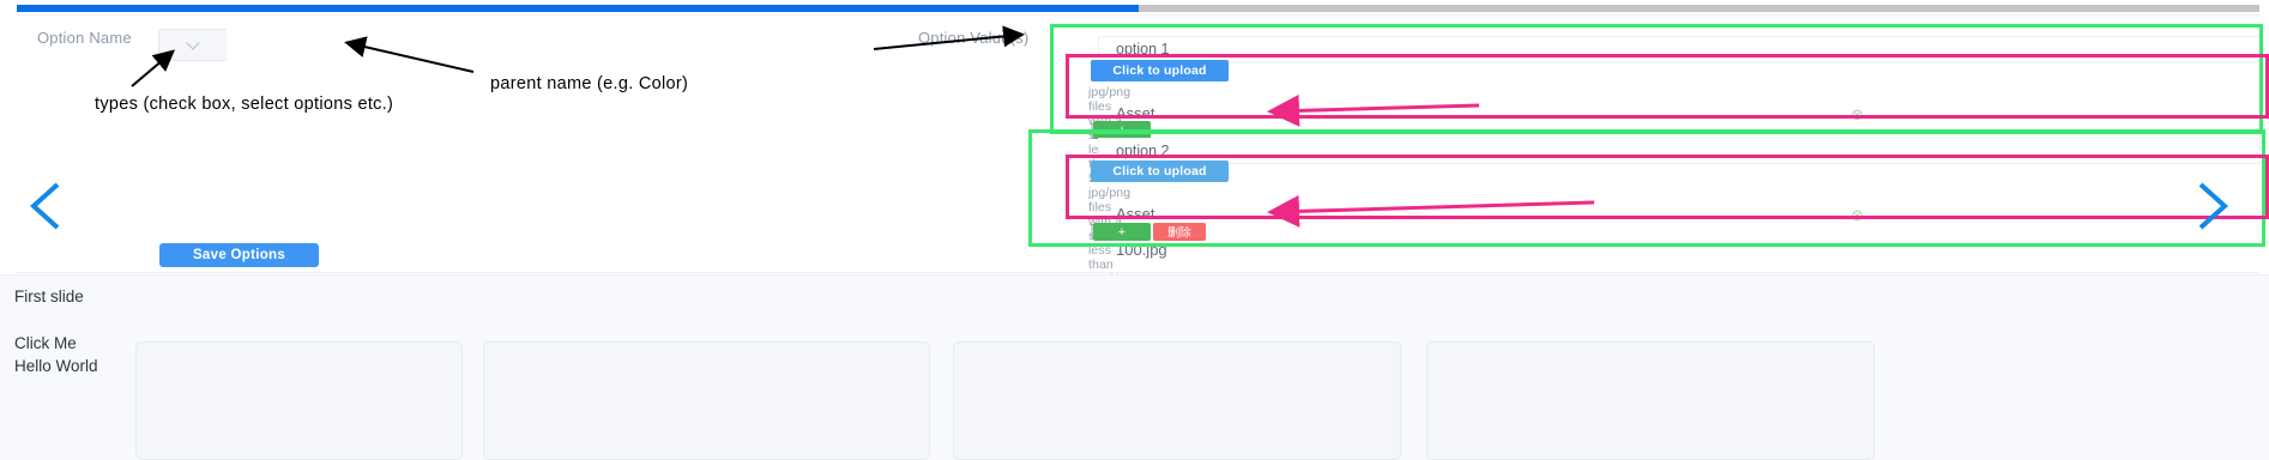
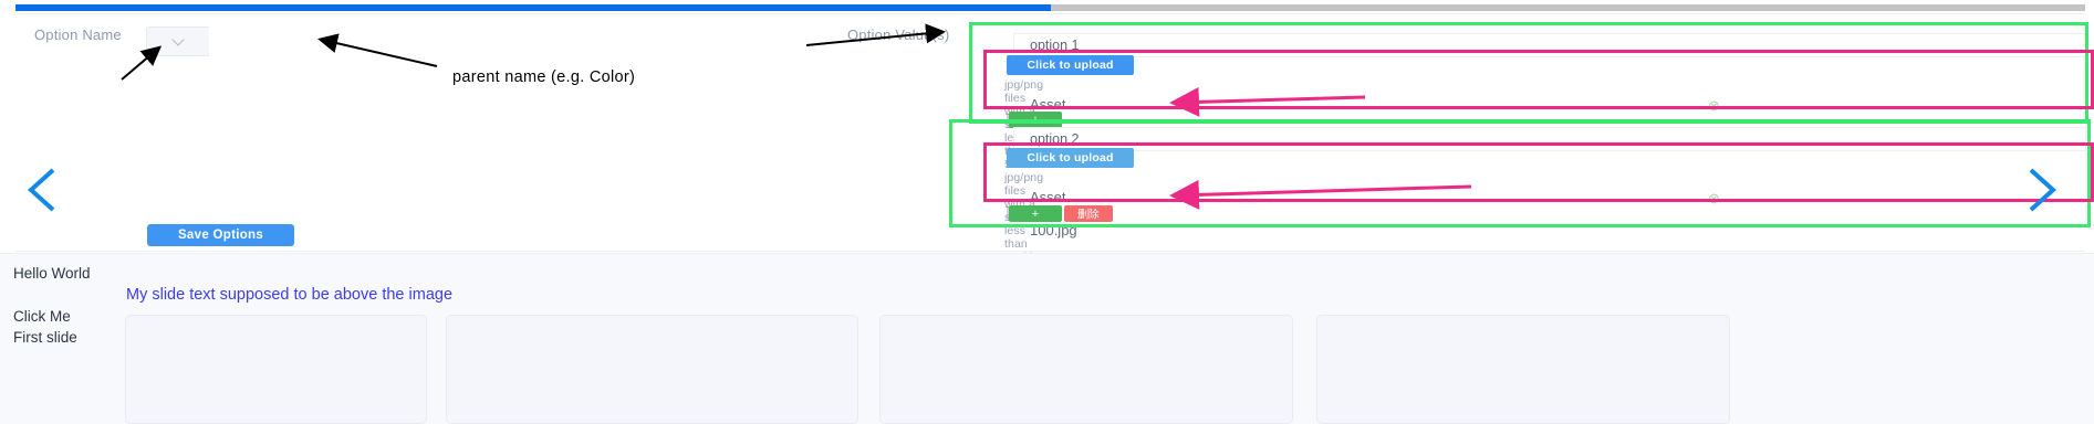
  Option Name
  Option Ve(s)
  option 1
  Click to upload
  ⊗
  +
  option 2
  Click to upload
  jpg/png files with a less than
  Asset100.jpg
  ⊗
  +
  删除
- types (check box, select options etc.)
  parent name (e.g. Color)
  Save Options
- First slide
+ Hello World
  Click Me
- Hello World
+ First slide
+ My slide text supposed to be above the image
